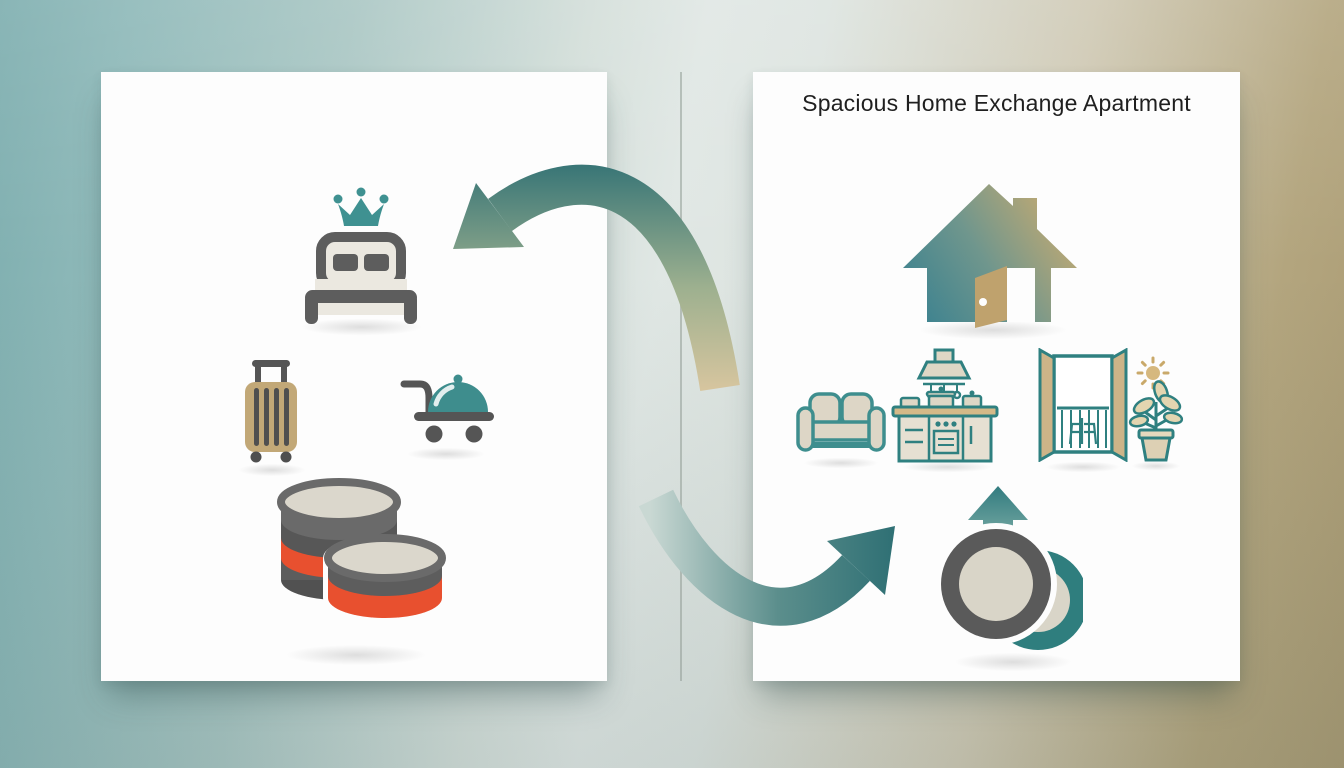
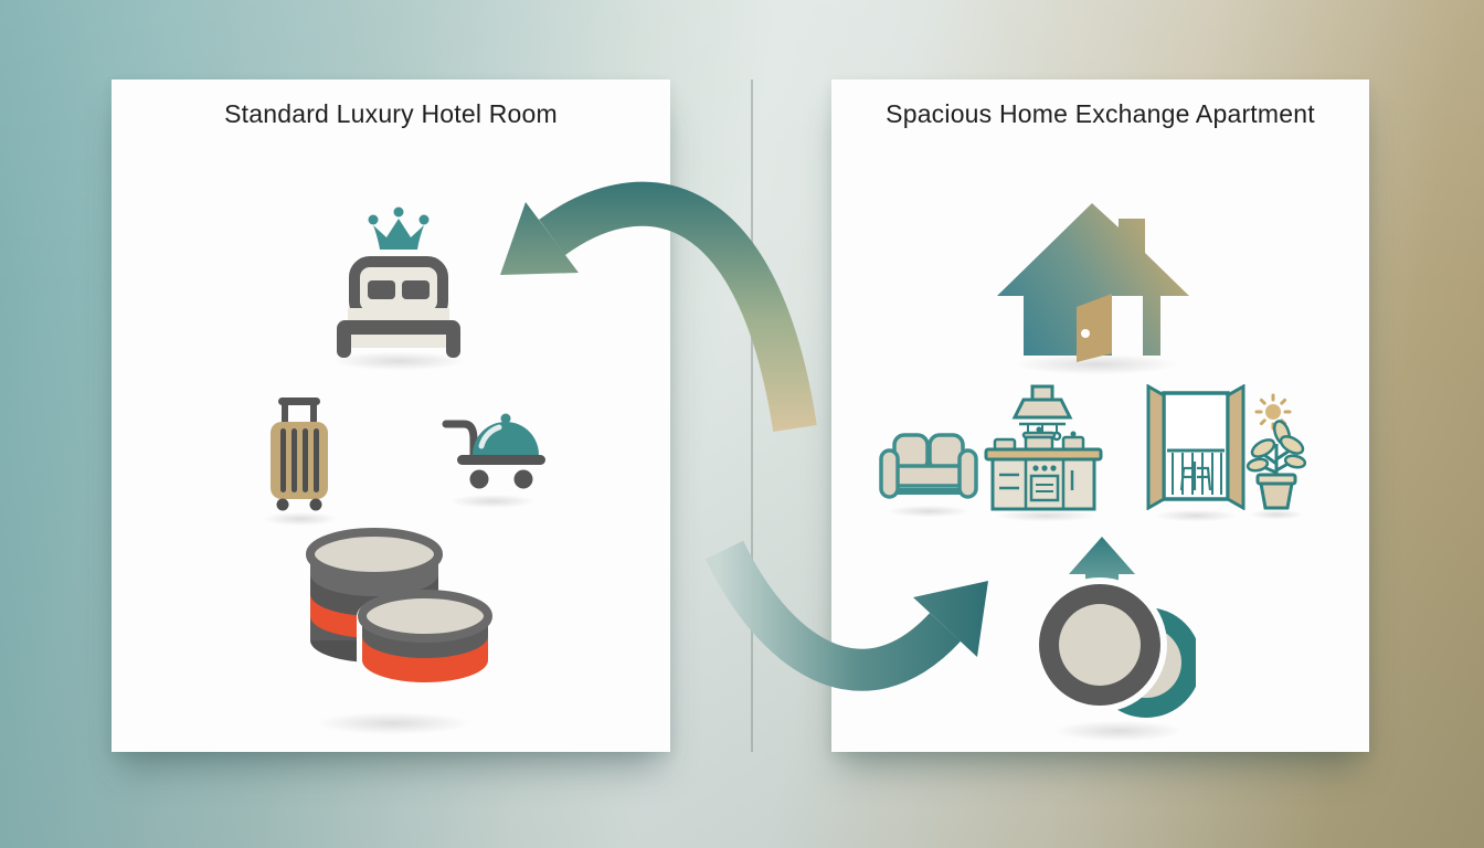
+ Standard Luxury Hotel Room
  Spacious Home Exchange Apartment
